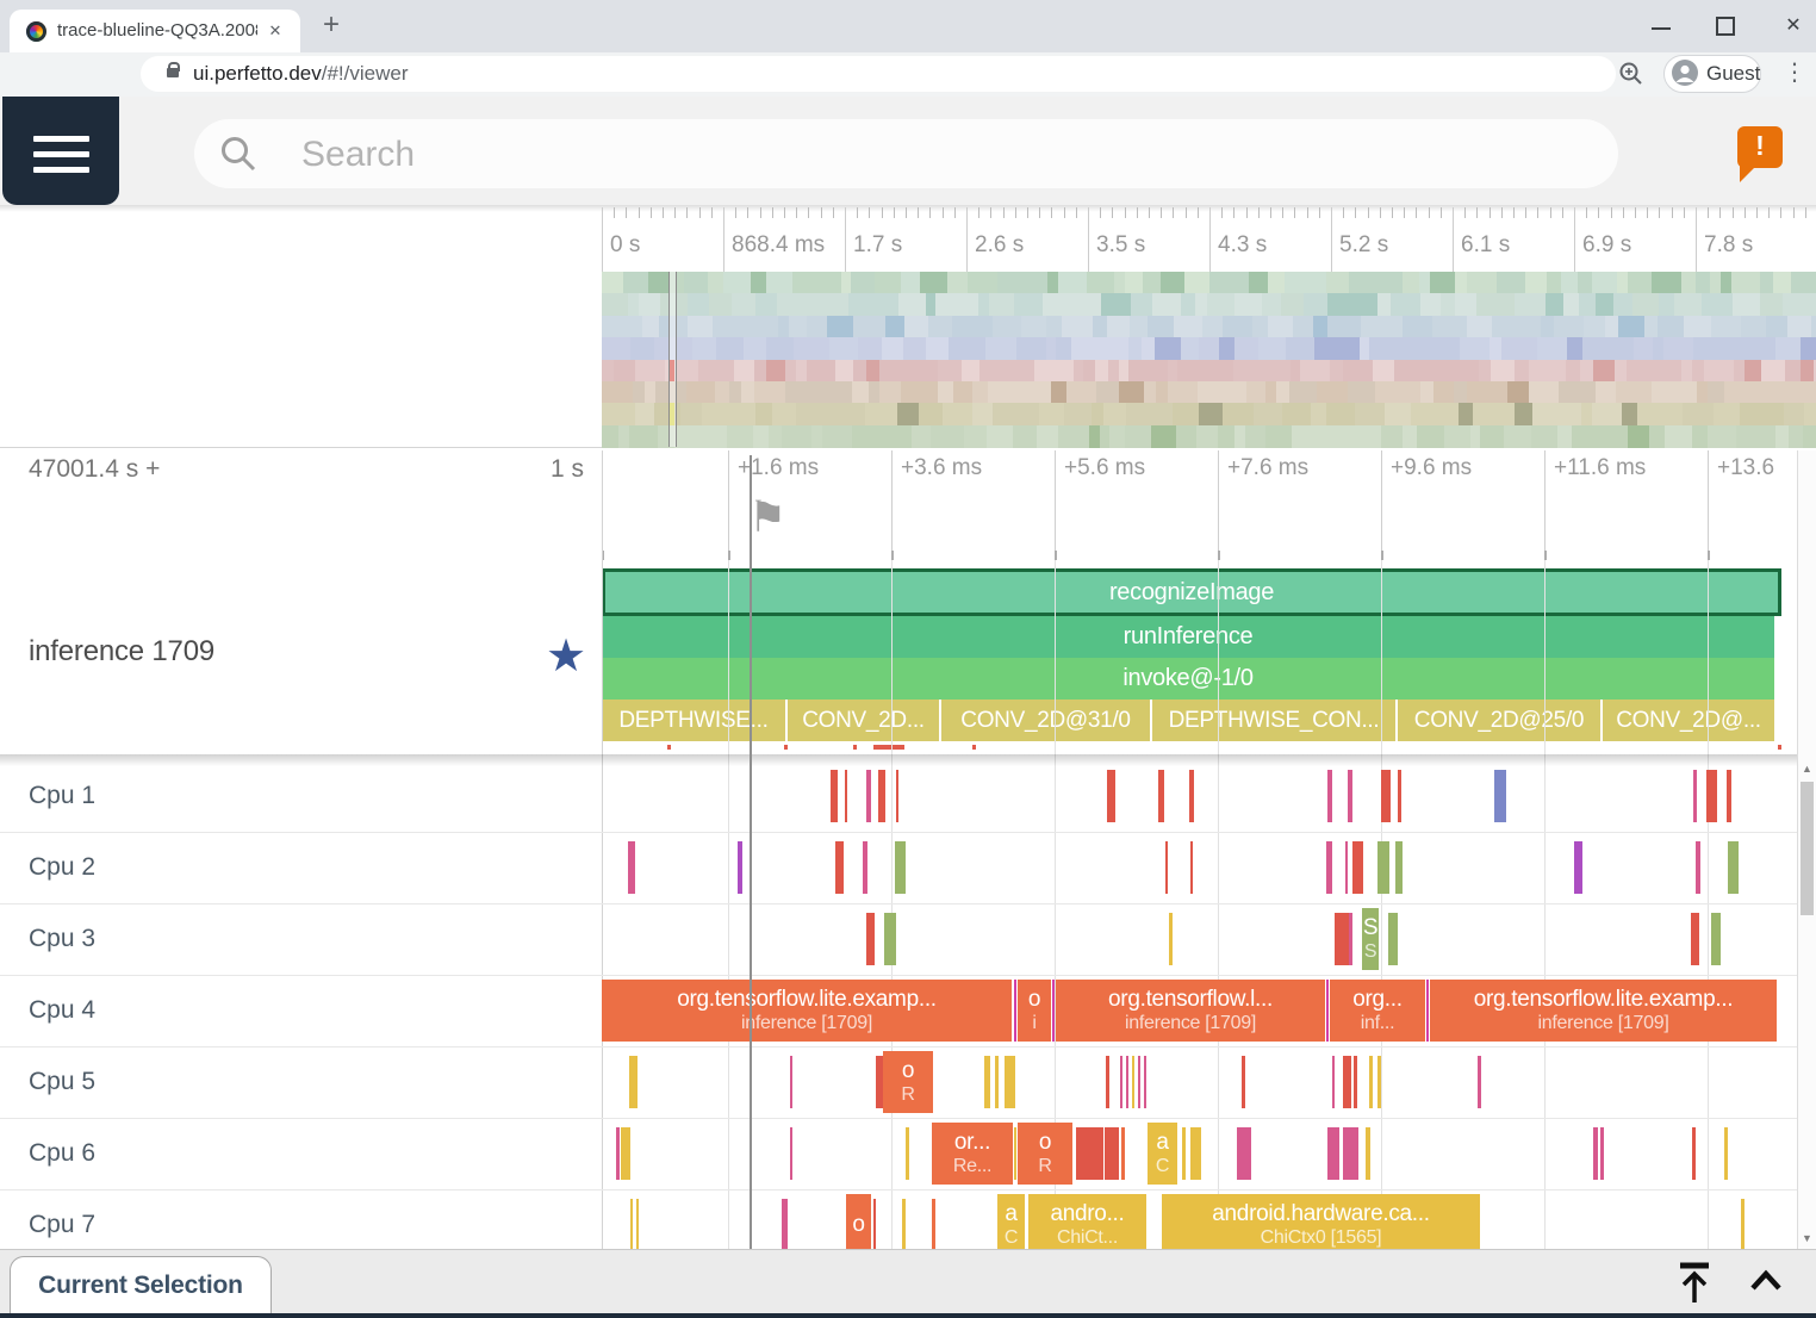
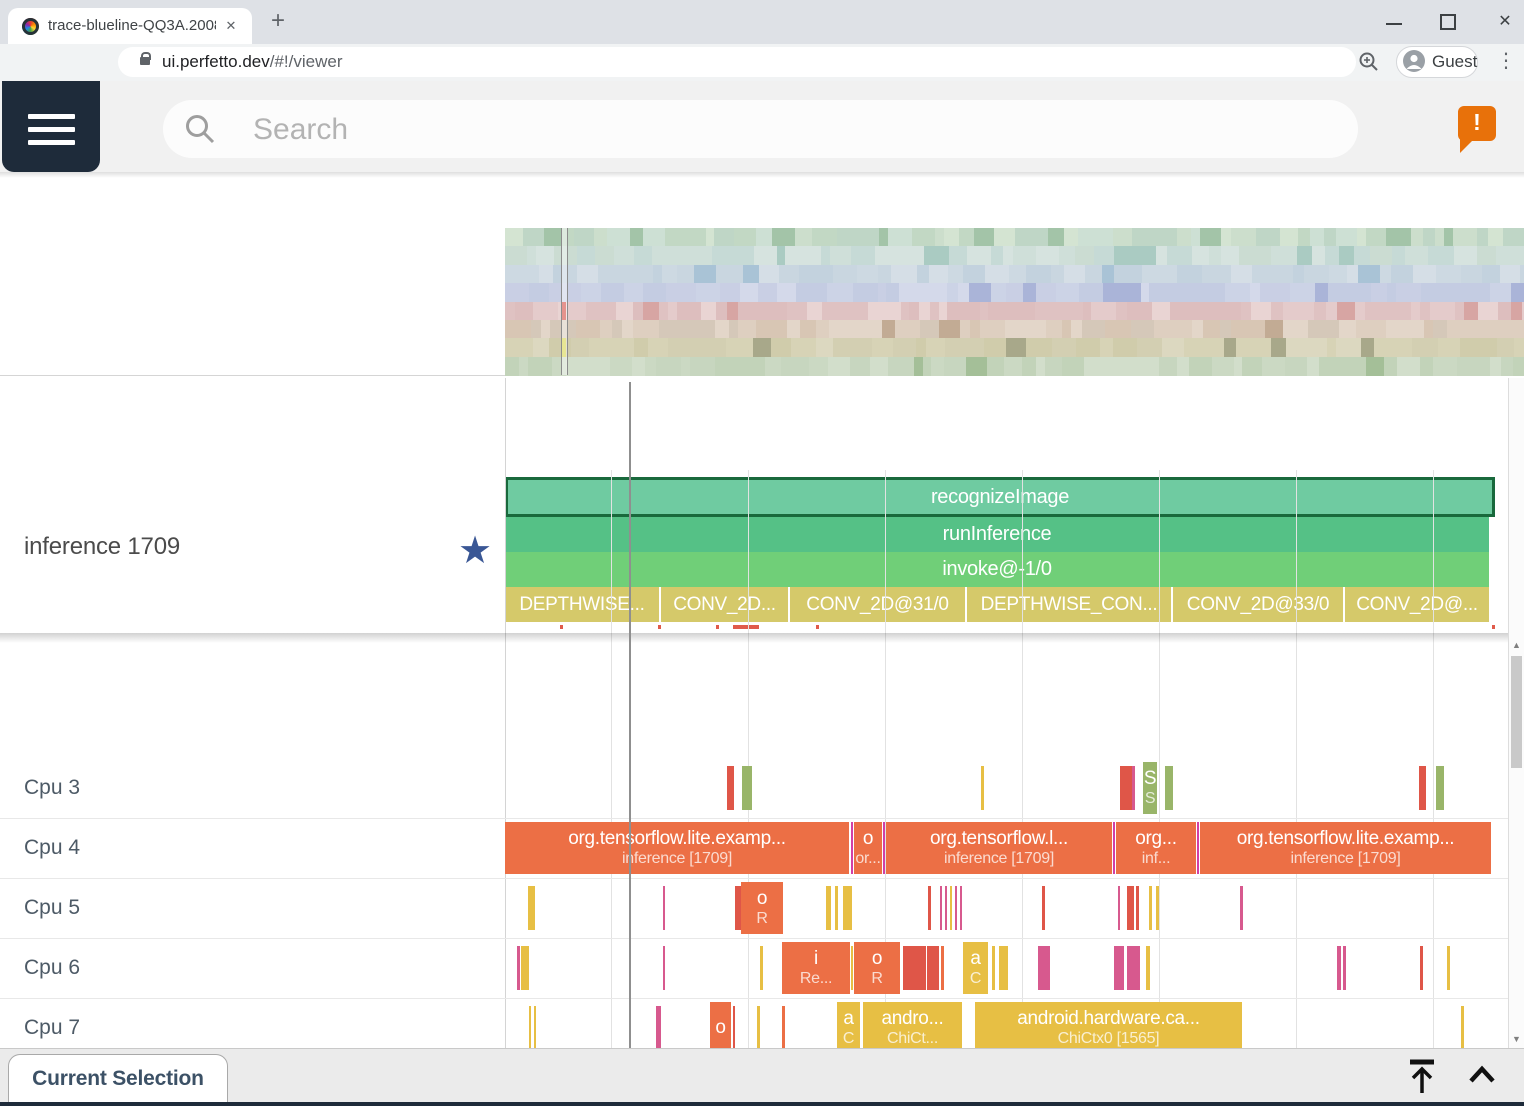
  trace-blueline-QQ3A.200
  ✕
  +
  ✕
  ui.perfetto.dev/#!/viewer
  Guest
  ⋮
  Search
  !
- 0 s
- 868.4 ms
- 1.7 s
- 2.6 s
- 3.5 s
- 4.3 s
- 5.2 s
- 6.1 s
- 6.9 s
- 7.8 s
- 47001.4 s +
- 1 s
- ⚑
- +1.6 ms
- +3.6 ms
- +5.6 ms
- +7.6 ms
- +9.6 ms
- +11.6 ms
- +13.6
  inference 1709
  ★
  recognizeImage
  runInference
  invoke@1/0
  DEPTHWIE...
  CONV_2D...
  CONV_2D@31/0
  DEPTHWISE_CON...
- CONV_2D@25/0
+ CONV_2D@33/0
  CONV_2D@...
- Cpu 1
- Cpu 2
  Cpu 3
  S
  S
  Cpu 4
  org.tenorflow.lite.examp...
  iference [1709]
  o
- i
+ or...
  org.tensorflow.l...
  inference [1709]
  org...
  inf...
  org.tensorflow.lite.examp...
  inference [1709]
  Cpu 5
  o
  R
  Cpu 6
- or...
+ i
  Re...
  o
  R
  a
  C
  Cpu 7
  o
  a
  C
  andro...
  ChiCt...
  android.hardware.ca...
  ChiCtx0 [1565]
  ▲
  ▼
  Current Selection
